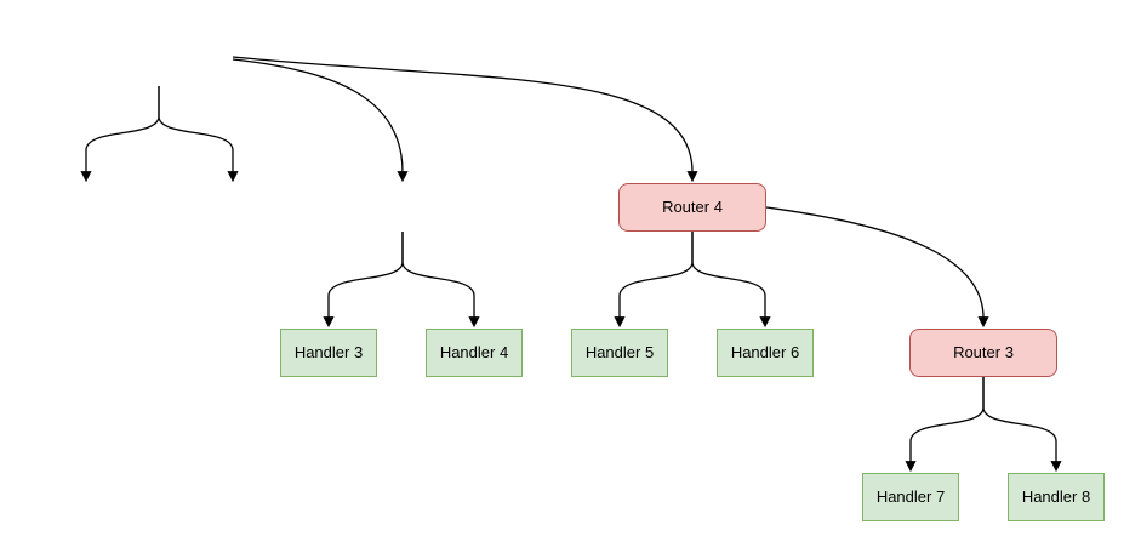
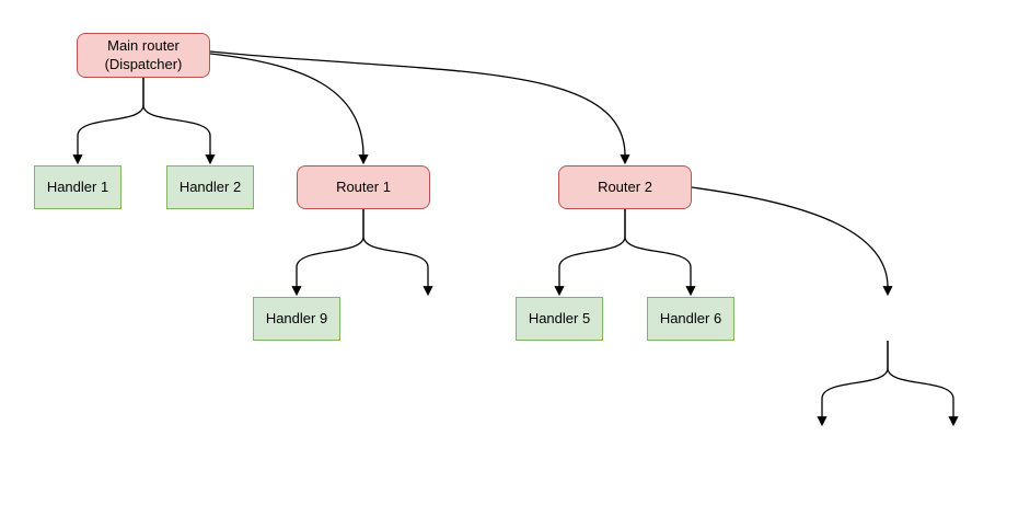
+ Main router
+ (Dispatcher)
+ Handler 1
+ Handler 2
+ Router 1
- Router 4
+ Router 2
- Handler 3
+ Handler 9
- Handler 4
  Handler 5
  Handler 6
- Router 3
- Handler 7
- Handler 8
